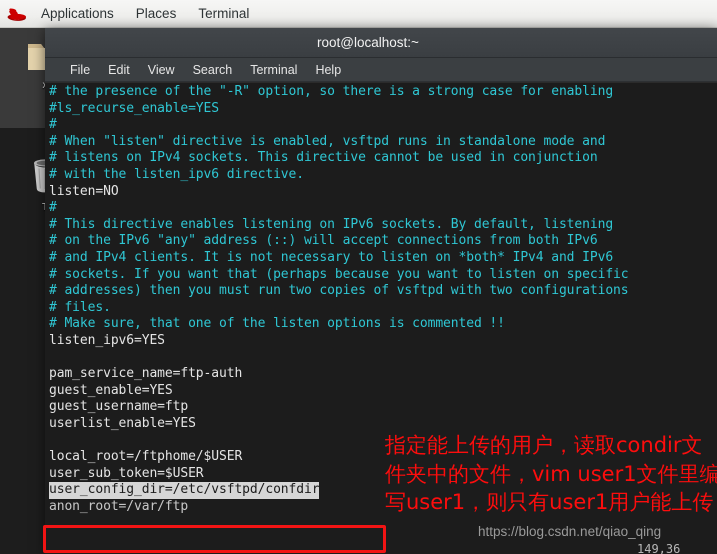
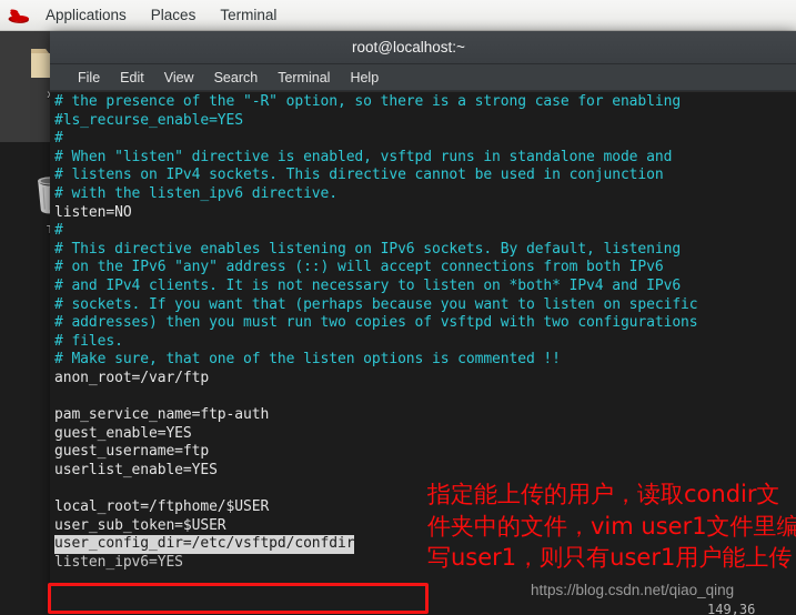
  Applications
  Places
  Terminal
  root@localhost:~
  File
  Edit
  View
  Search
  Terminal
  Help
  # the presence of the "-R" option, so there is a strong case for enabling
  #ls_recurse_enable=YES
  #
  # When "listen" directive is enabled, vsftpd runs in standalone mode and
  # listens on IPv4 sockets. This directive cannot be used in conjunction
  # with the listen_ipv6 directive.
  listen=NO
  #
  # This directive enables listening on IPv6 sockets. By default, listening
  # on the IPv6 "any" address (::) will accept connections from both IPv6
  # and IPv4 clients. It is not necessary to listen on *both* IPv4 and IPv6
  # sockets. If you want that (perhaps because you want to listen on specific
  # addresses) then you must run two copies of vsftpd with two configurations
  # files.
  # Make sure, that one of the listen options is commented !!
- listen_ipv6=YES
+ anon_root=/var/ftp
  pam_service_name=ftp-auth
  guest_enable=YES
  guest_username=ftp
  userlist_enable=YES
  local_root=/ftphome/$USER
  user_sub_token=$USER
  user_config_dir=/etc/vsftpd/confdir
- anon_root=/var/ftp
+ listen_ipv6=YES
  指定能上传的用户，读取condir文
  件夹中的文件，vim user1文件里编
  写user1，则只有user1用户能上传
  https://blog.csdn.net/qiao_qing
  149,36
